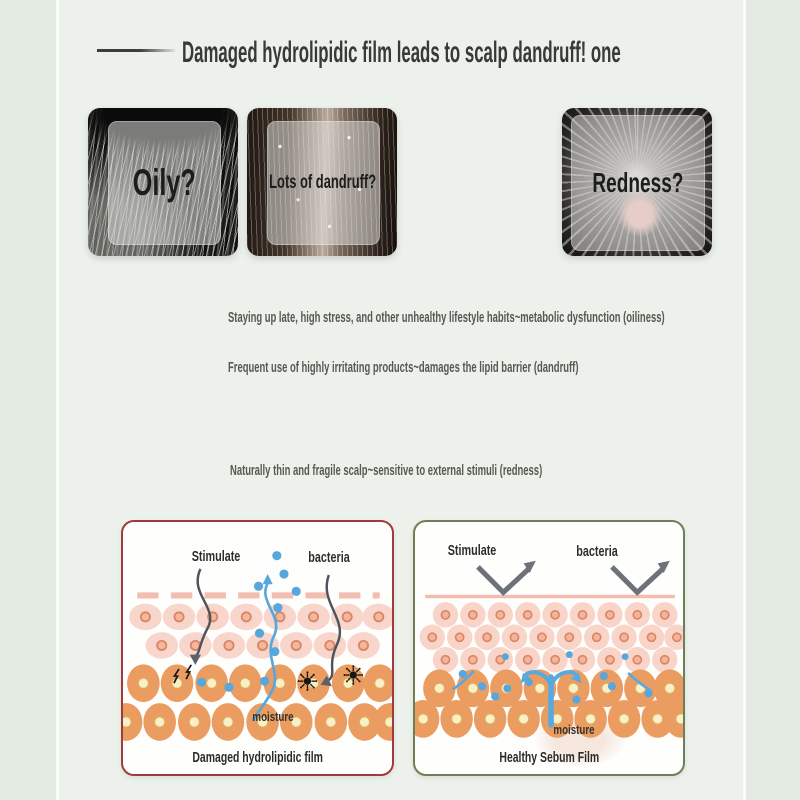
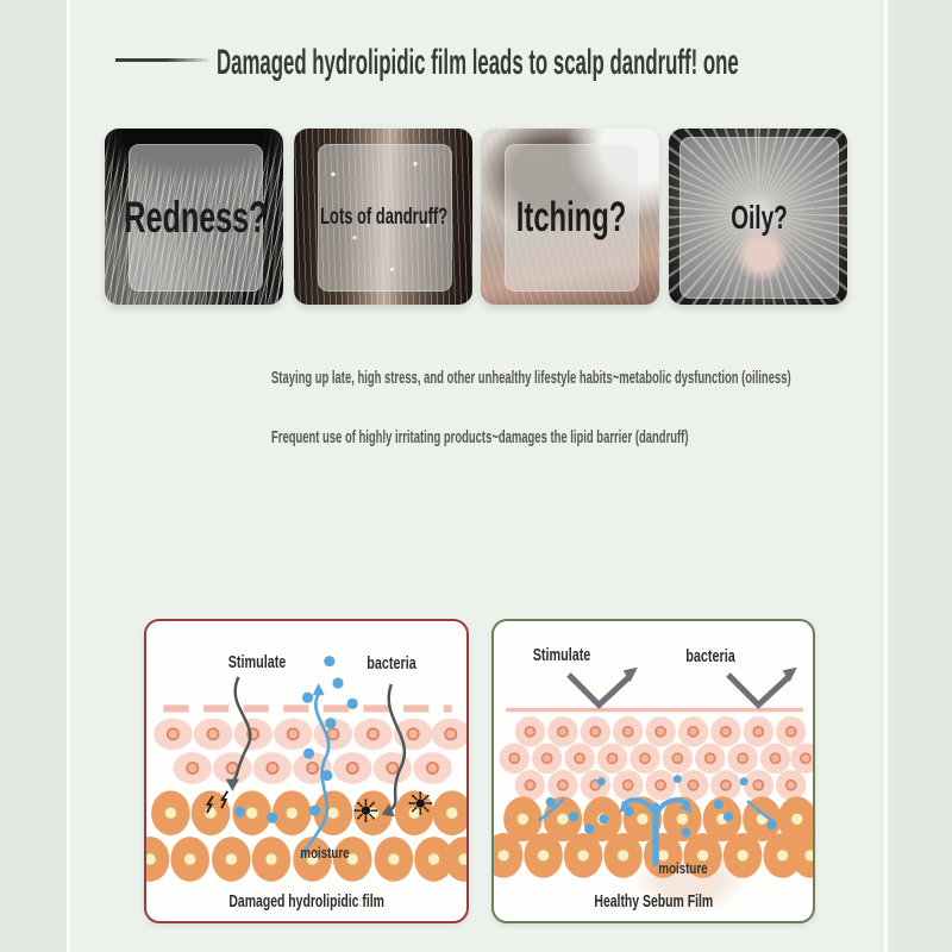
  Damaged hydrolipidic film leads to scalp dandruff! one
- Oily?
+ Redness?
  Lots of dandruff?
+ Itching?
- Redness?
+ Oily?
  Staying up late, high stress, and other unhealthy lifestyle habits~metabolic dysfunction (oiliness)
  Frequent use of highly irritating products~damages the lipid barrier (dandruff)
- Naturally thin and fragile scalp~sensitive to external stimuli (redness)
  Stimulate
  bacteria
  moisture
  Damaged hydrolipidic film
  Stimulate
  bacteria
  moisture
  Healthy Sebum Film
